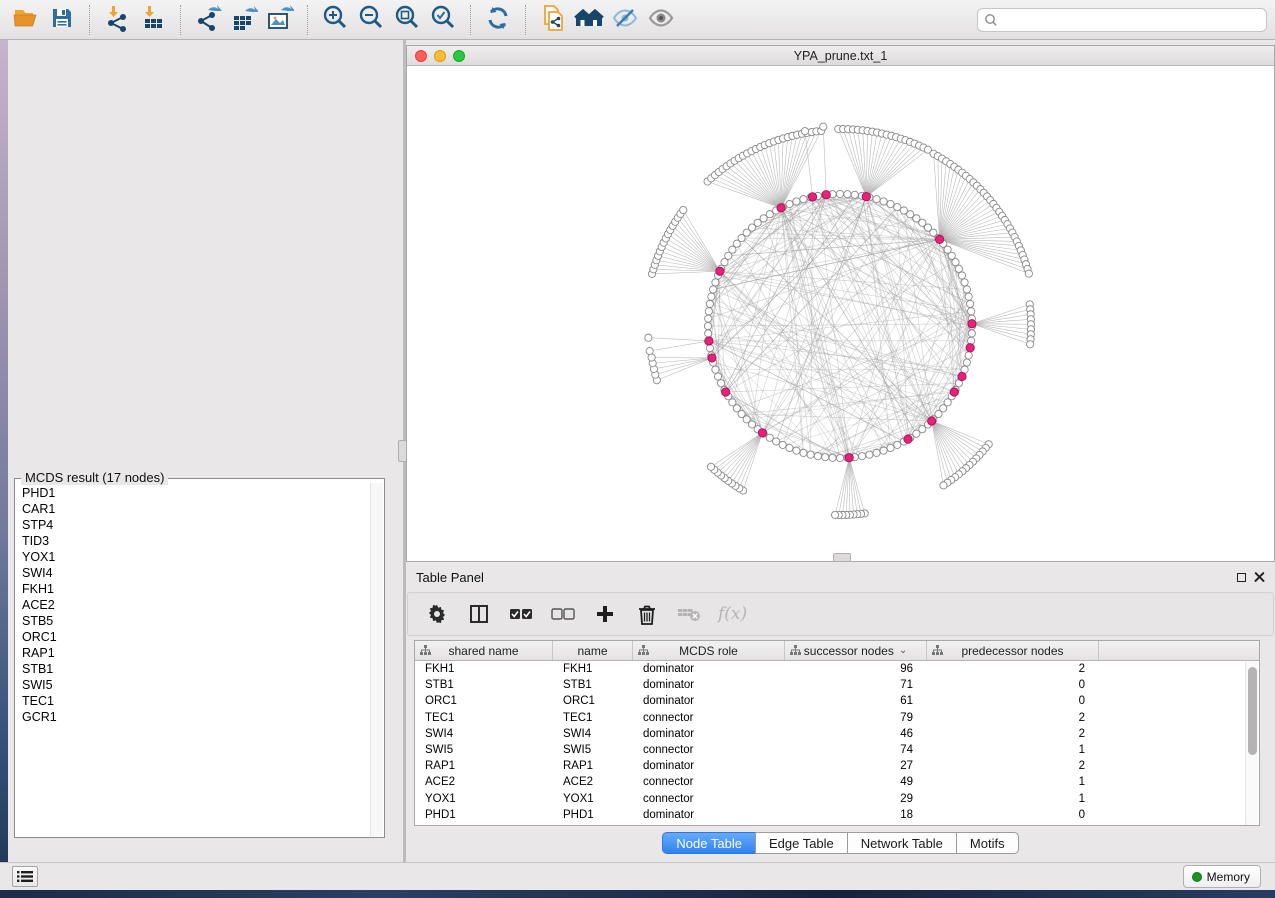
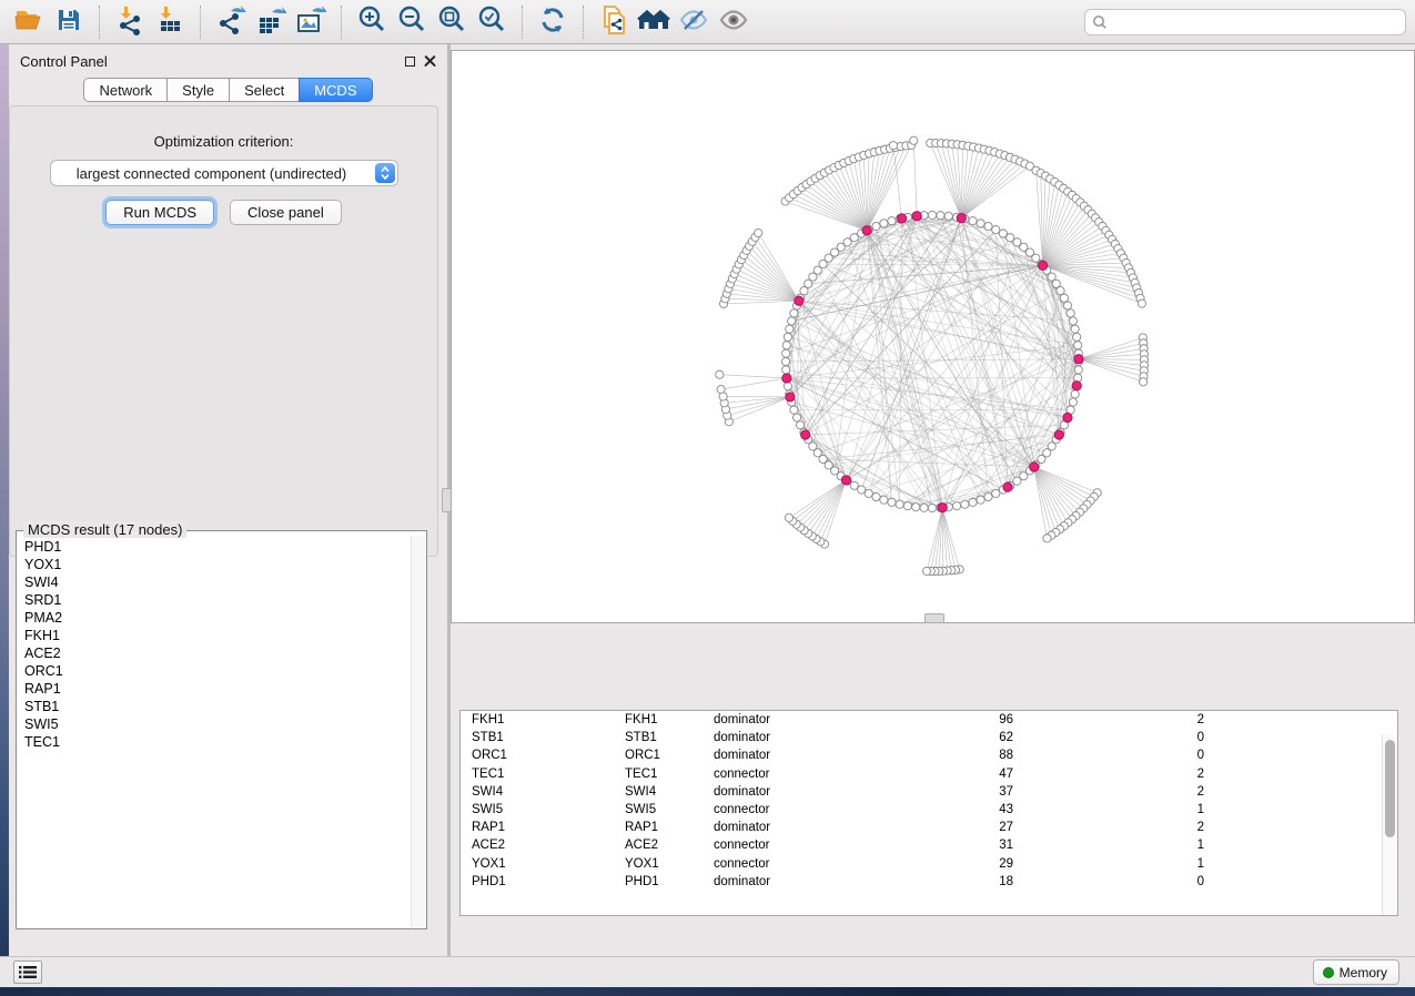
+ Control Panel
+ Network
+ Style
+ Select
+ MCDS
+ Optimization criterion:
+ largest connected component (undirected)
+ Run MCDS
+ Close panel
  MCDS result (17 nodes)
  PHD1
- CAR1
- STP4
- TID3
  YOX1
  SWI4
+ SRD1
+ PMA2
  FKH1
  ACE2
- STB5
  ORC1
  RAP1
  STB1
  SWI5
  TEC1
- GCR1
- YPA_prune.txt_1
- Table Panel
- f(x)
- shared name
- name
- MCDS role
- successor nodes
- ⌄
- predecessor nodes
  FKH1
  FKH1
  dominator
  96
  2
  STB1
  STB1
  dominator
- 71
+ 62
  0
  ORC1
  ORC1
  dominator
- 61
+ 88
  0
  TEC1
  TEC1
  connector
- 79
+ 47
  2
  SWI4
  SWI4
  dominator
- 46
+ 37
  2
  SWI5
  SWI5
  connector
- 74
+ 43
  1
  RAP1
  RAP1
  dominator
  27
  2
  ACE2
  ACE2
  connector
- 49
+ 31
  1
  YOX1
  YOX1
  connector
  29
  1
  PHD1
  PHD1
  dominator
  18
  0
- Node Table
- Edge Table
- Network Table
- Motifs
  Memory
